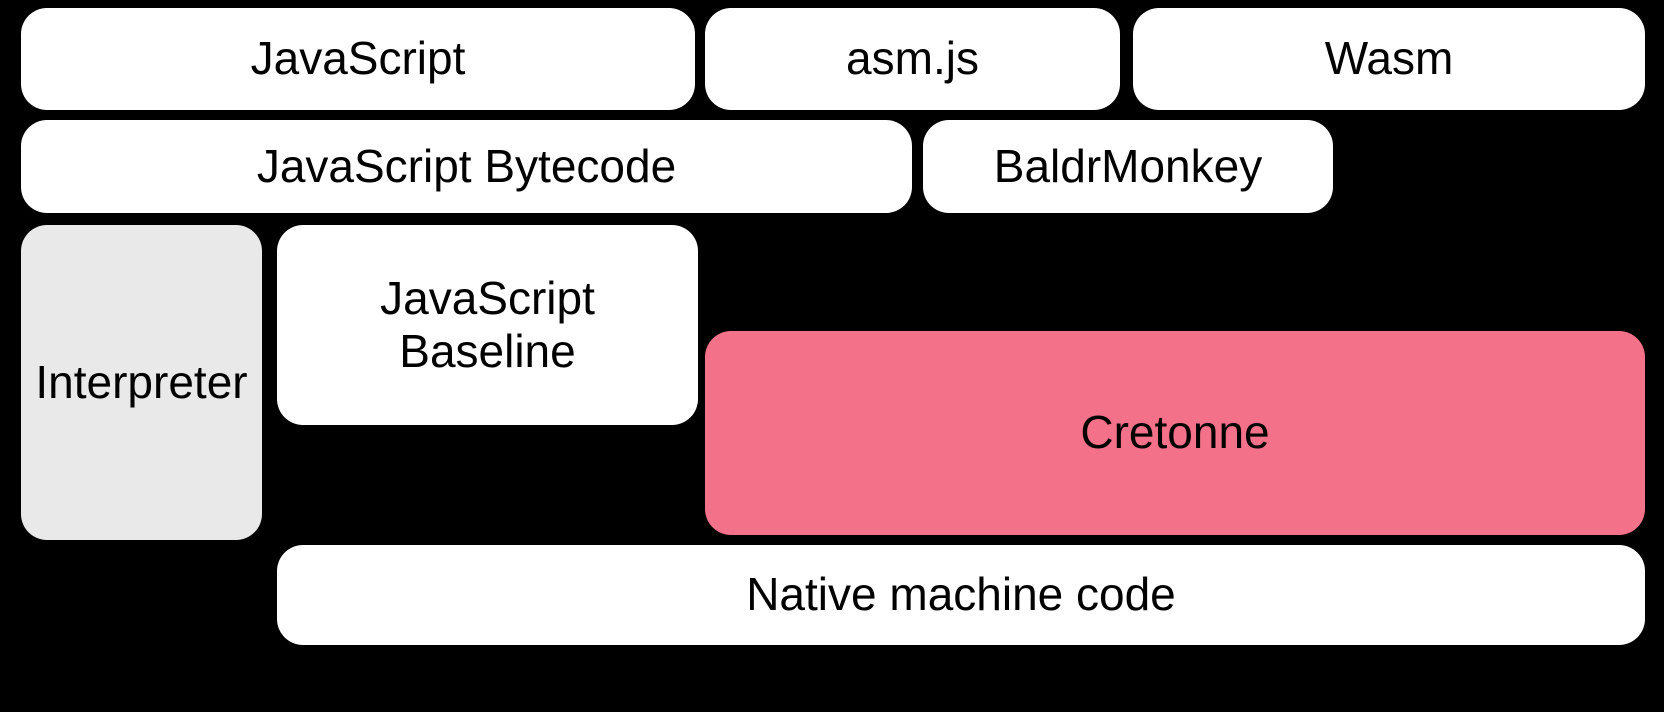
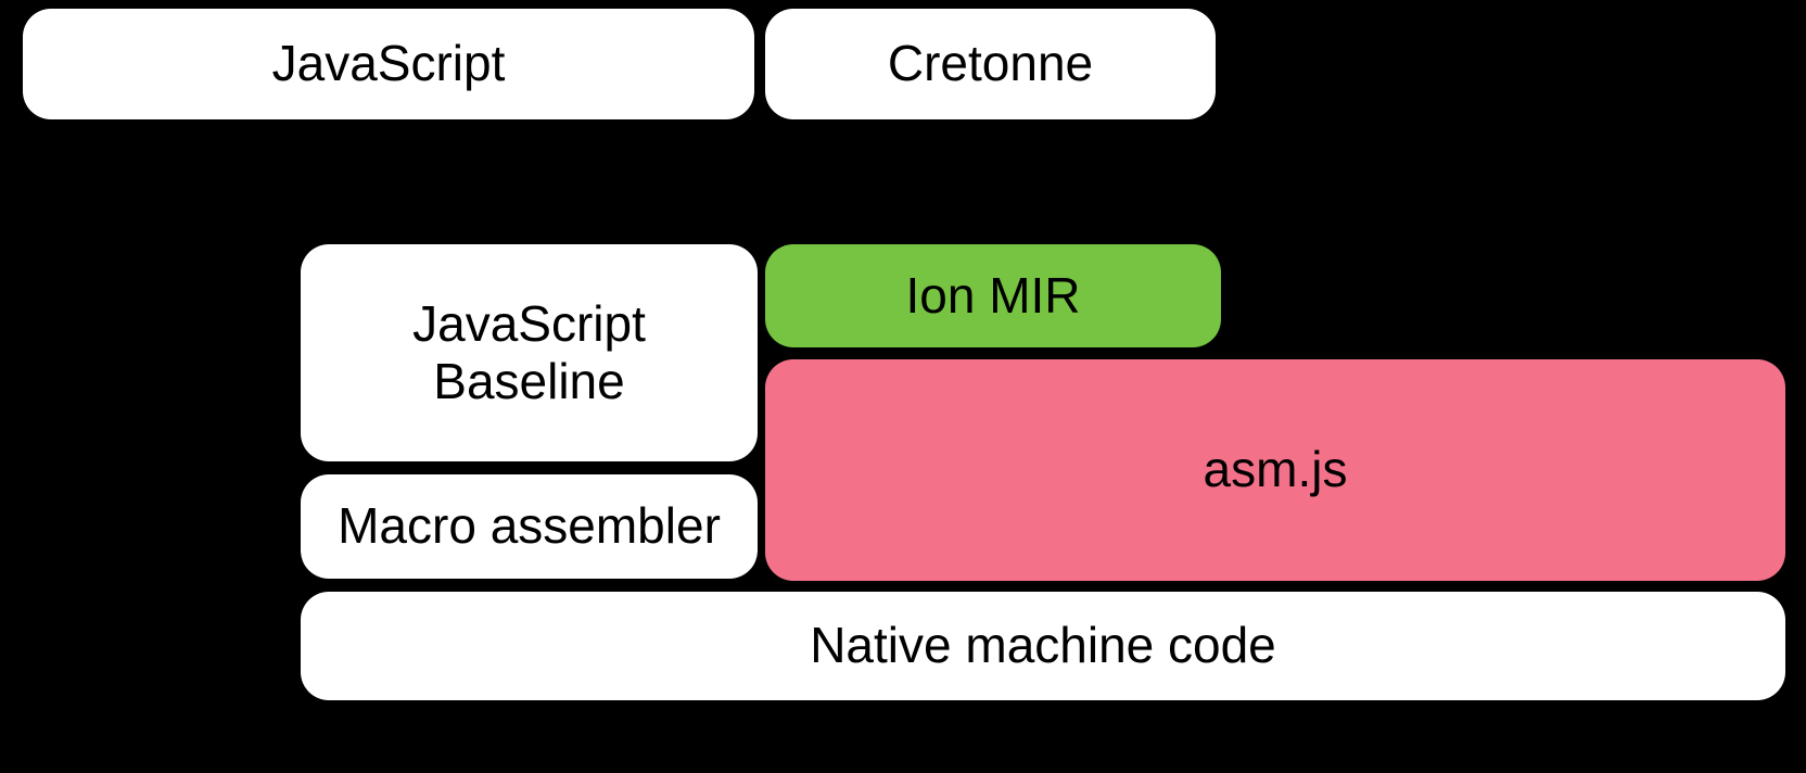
  JavaScript
- asm.js
+ Cretonne
- Wasm
- JavaScript Bytecode
- BaldrMonkey
- Interpreter
  JavaScript
  Baseline
+ Macro assembler
+ Ion MIR
- Cretonne
+ asm.js
  Native machine code
